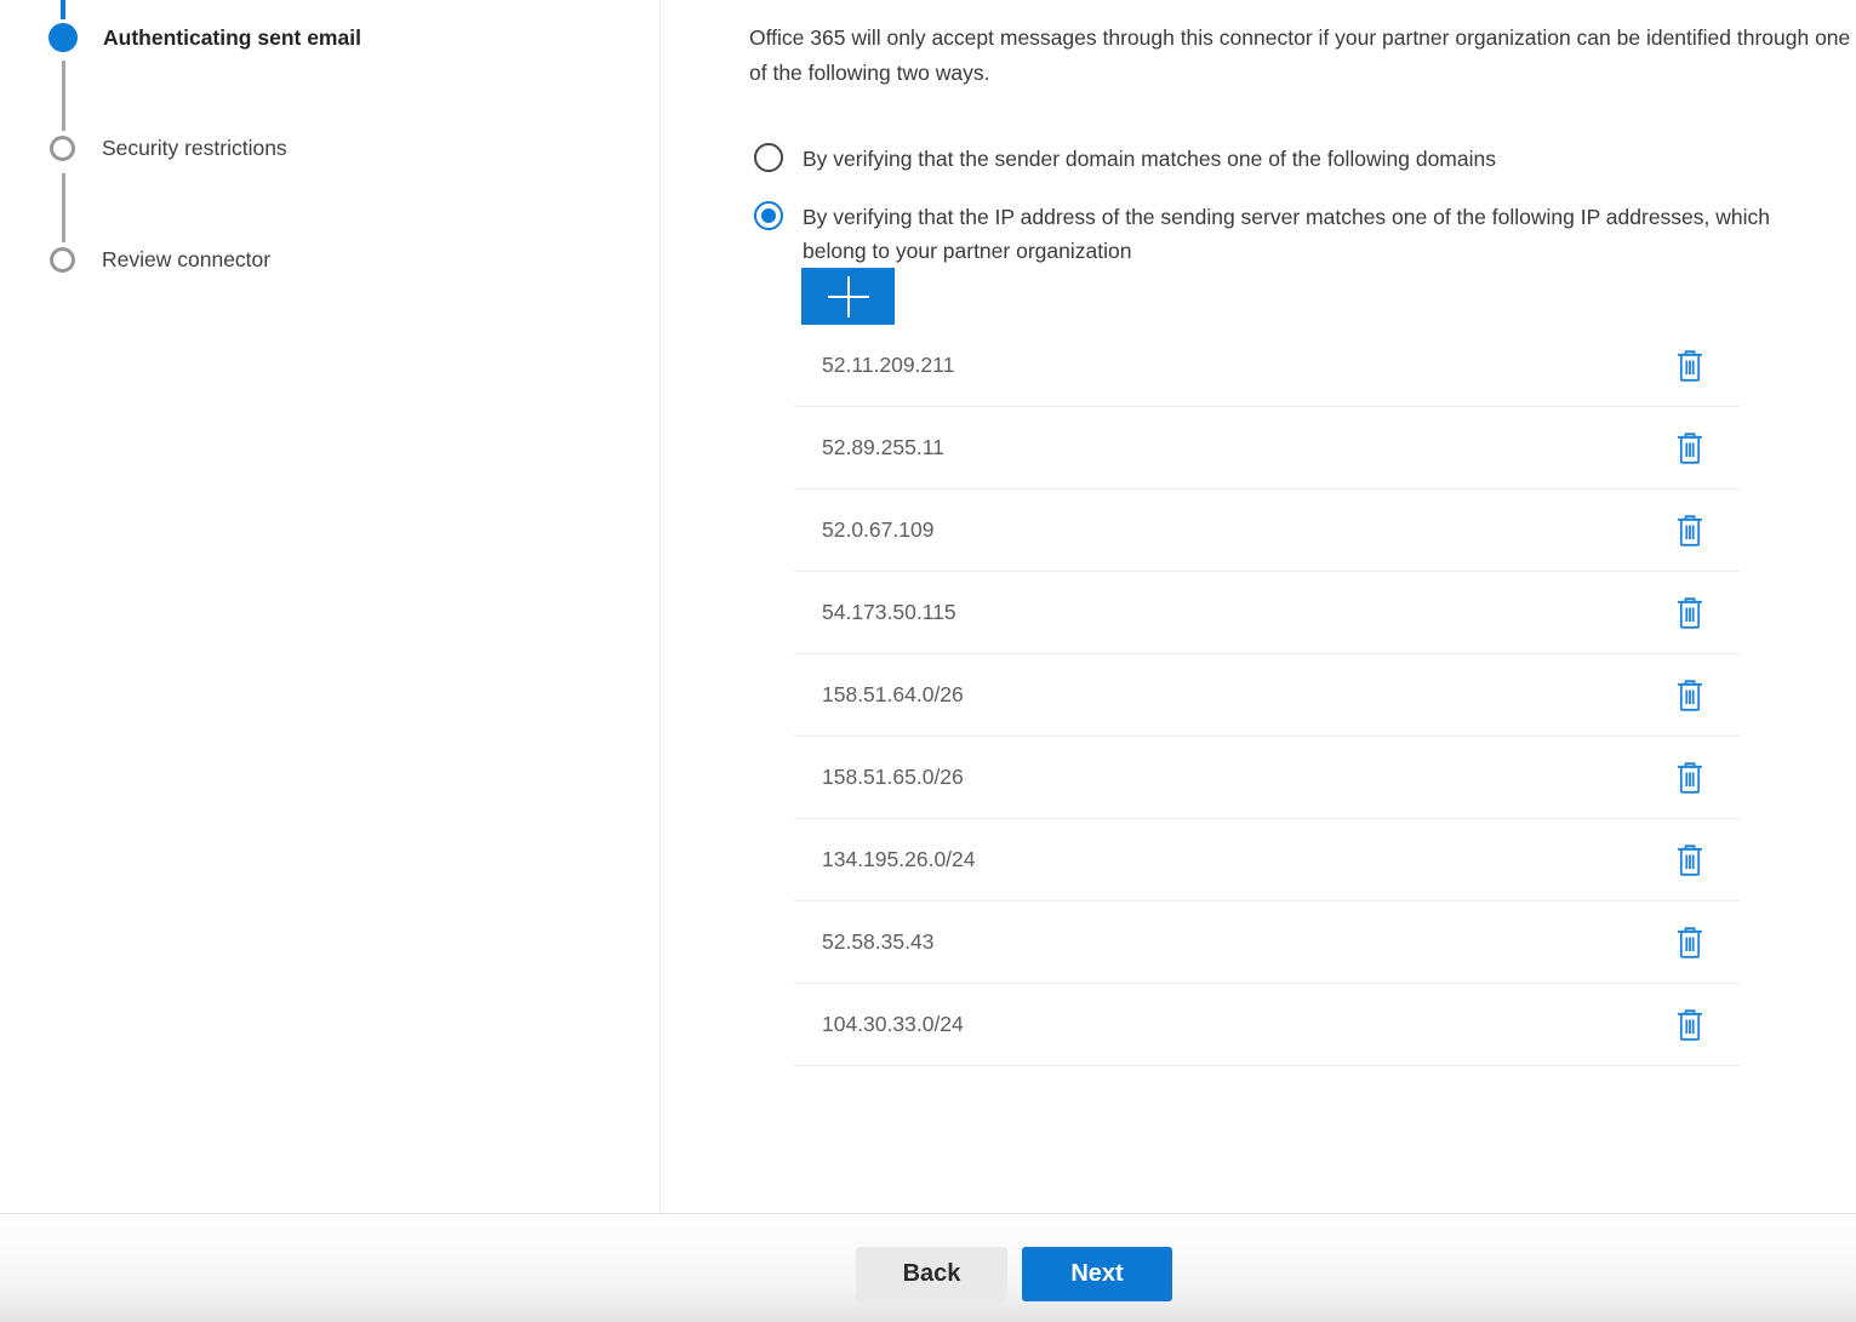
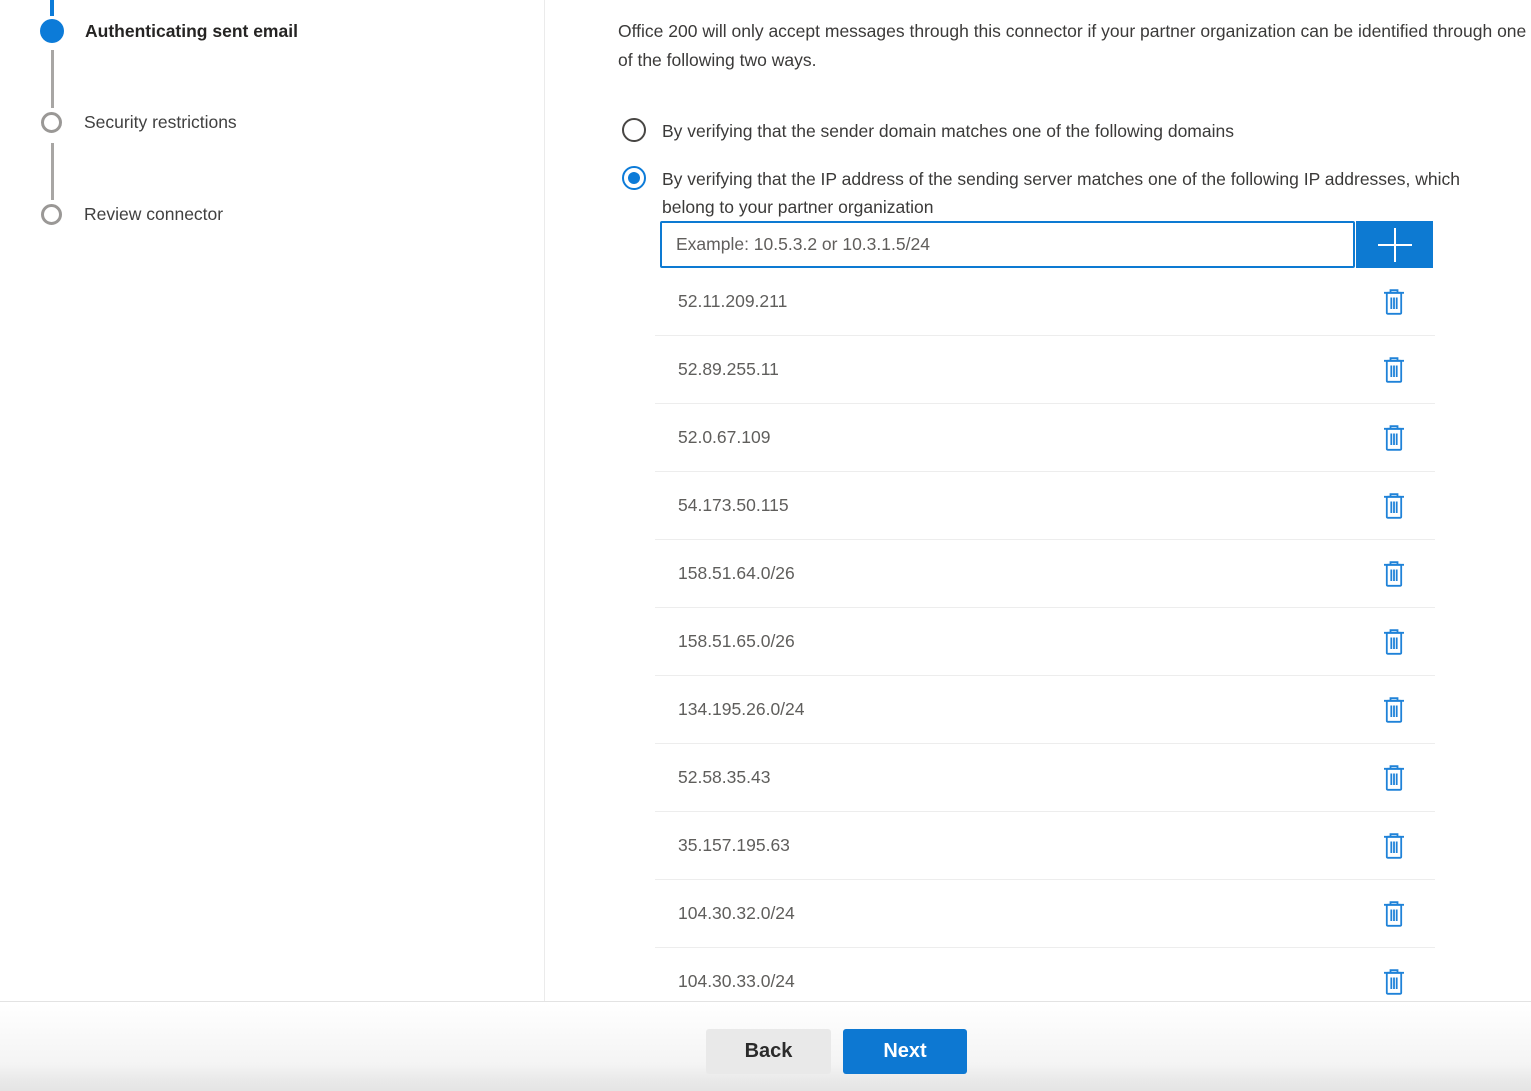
  Authenticating sent email
  Security restrictions
  Review connector
- Office 365 will only accept messages through this connector if your partner organization can be identified through one of the following two ways.
+ Office 200 will only accept messages through this connector if your partner organization can be identified through one of the following two ways.
  By verifying that the sender domain matches one of the following domains
  By verifying that the IP address of the sending server matches one of the following IP addresses, which belong to your partner organization
+ Example: 10.5.3.2 or 10.3.1.5/24
  52.11.209.211
  52.89.255.11
  52.0.67.109
  54.173.50.115
  158.51.64.0/26
  158.51.65.0/26
  134.195.26.0/24
  52.58.35.43
+ 35.157.195.63
+ 104.30.32.0/24
  104.30.33.0/24
  Back
  Next
